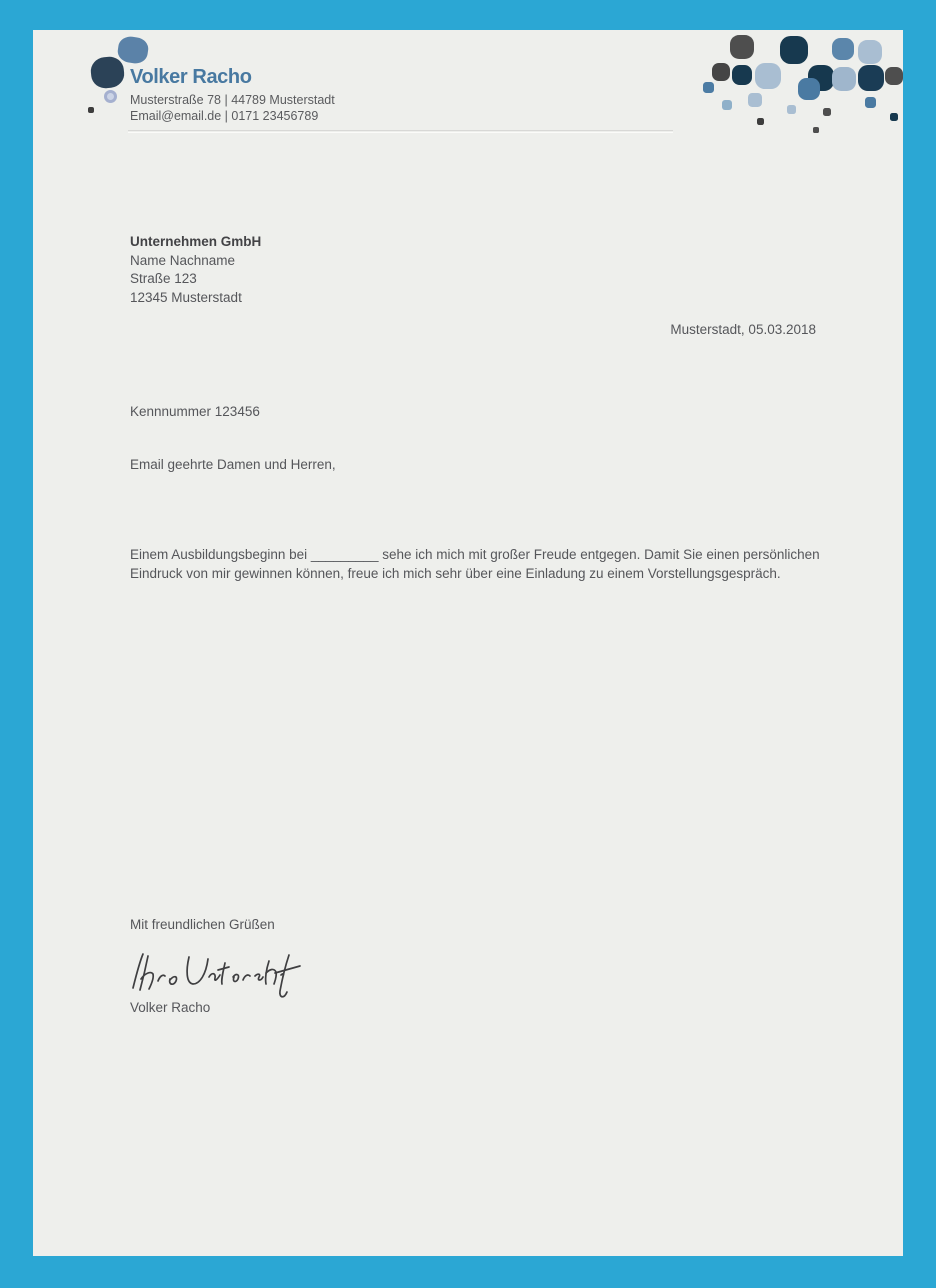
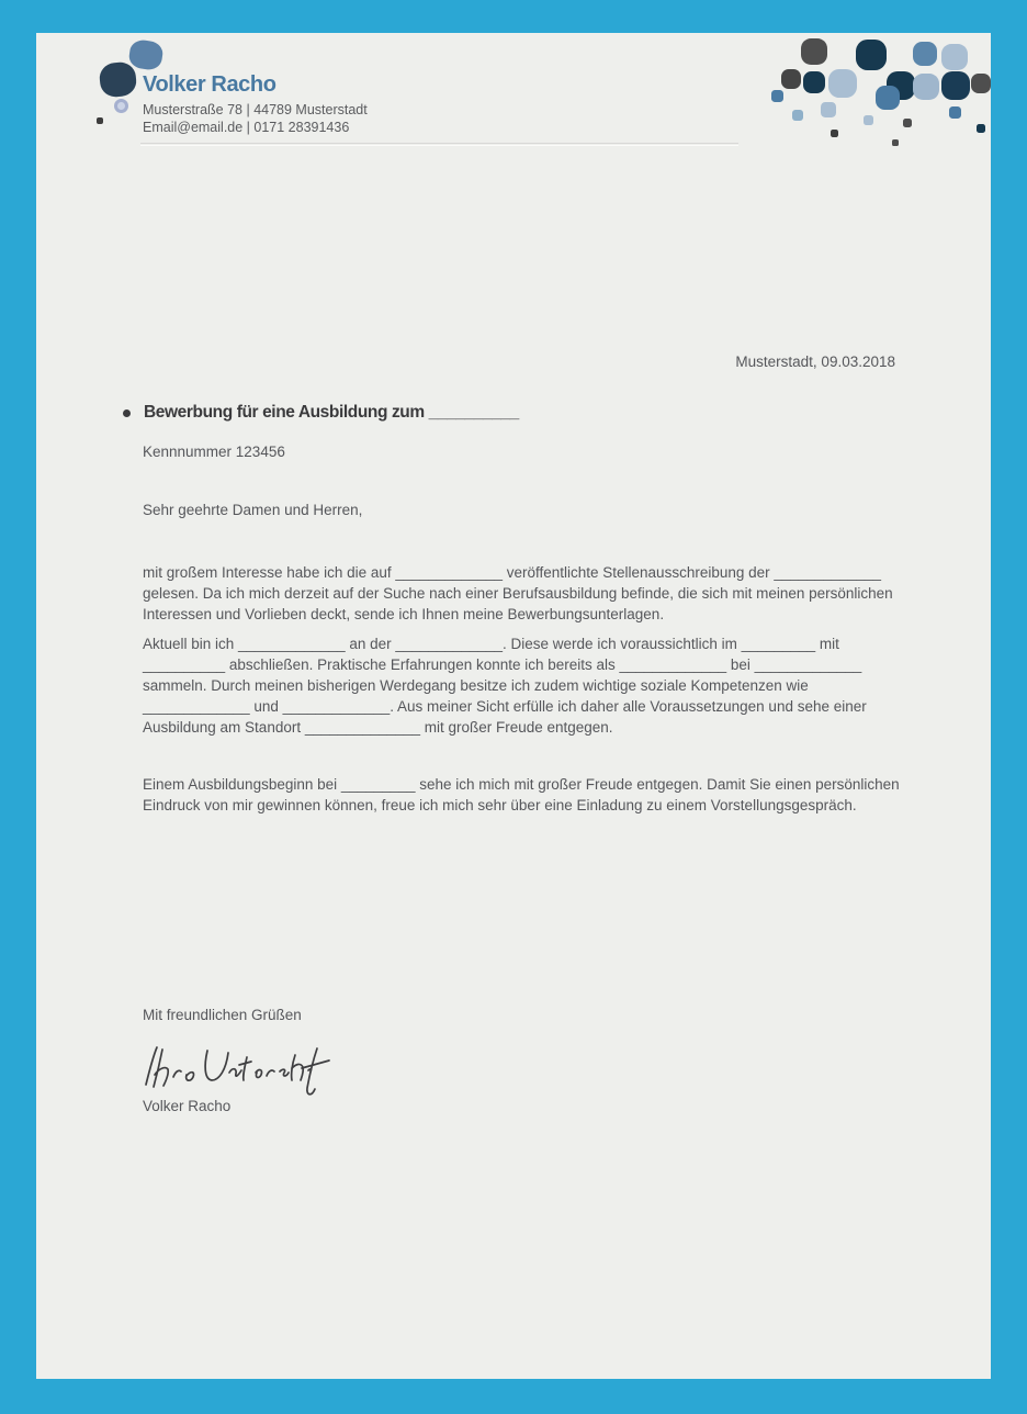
  Volker Racho
  Musterstraße 78 | 44789 Musterstadt
- Email@email.de | 0171 23456789
+ Email@email.de | 0171 28391436
- Unternehmen GmbH
- Name Nachname
- Straße 123
- 12345 Musterstadt
- Musterstadt, 05.03.2018
+ Musterstadt, 09.03.2018
+ Bewerbung für eine Ausbildung zum __________
  Kennnummer 123456
- Email geehrte Damen und Herren,
+ Sehr geehrte Damen und Herren,
+ mit großem Interesse habe ich die auf _____________ veröffentlichte Stellenausschreibung der _____________ gelesen. Da ich mich derzeit auf der Suche nach einer Berufsausbildung befinde, die sich mit meinen persönlichen Interessen und Vorlieben deckt, sende ich Ihnen meine Bewerbungsunterlagen.
+ Aktuell bin ich _____________ an der _____________. Diese werde ich voraussichtlich im _________ mit __________ abschließen. Praktische Erfahrungen konnte ich bereits als _____________ bei _____________ sammeln. Durch meinen bisherigen Werdegang besitze ich zudem wichtige soziale Kompetenzen wie _____________ und _____________. Aus meiner Sicht erfülle ich daher alle Voraussetzungen und sehe einer Ausbildung am Standort ______________ mit großer Freude entgegen.
  Einem Ausbildungsbeginn bei _________ sehe ich mich mit großer Freude entgegen. Damit Sie einen persönlichen Eindruck von mir gewinnen können, freue ich mich sehr über eine Einladung zu einem Vorstellungsgespräch.
  Mit freundlichen Grüßen
  Volker Racho
